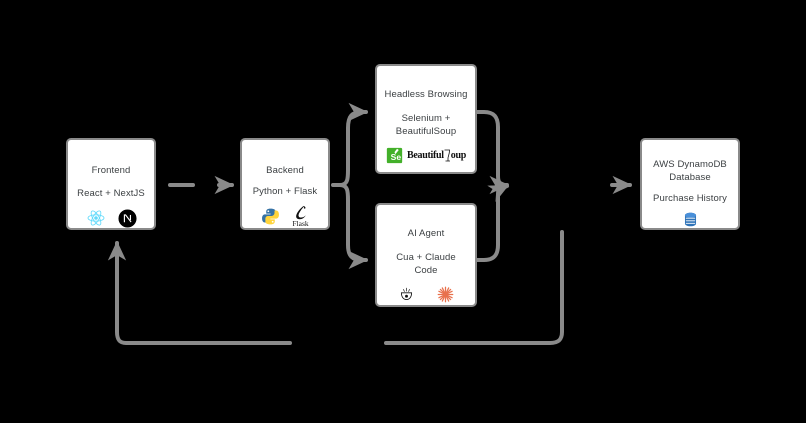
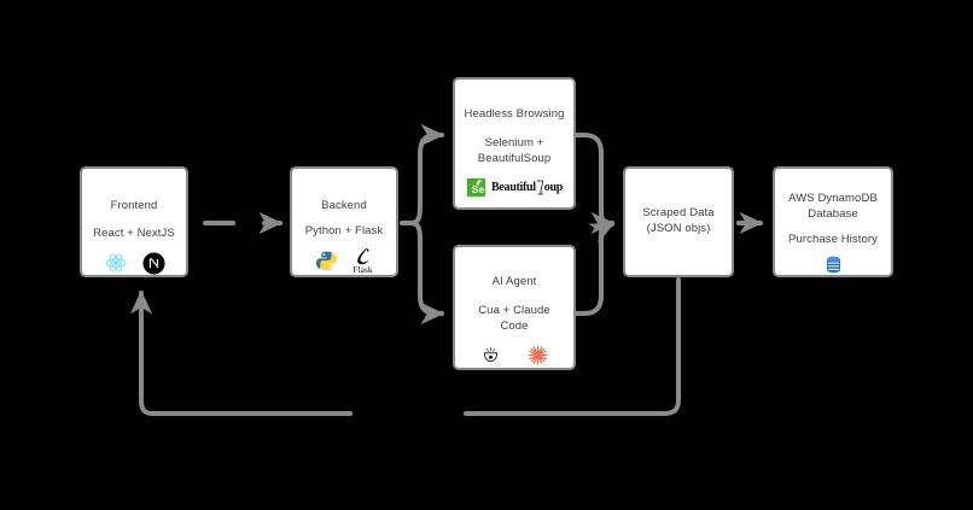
  Frontend
  React + NextJS
  Backend
  Python + Flask
  Flask
  Headless Browsing
  Selenium +
  BeautifulSoup
  Se
  Beautiful
  oup
  AI Agent
  Cua + Claude
  Code
+ Scraped Data
+ (JSON objs)
  AWS DynamoDB
  Database
  Purchase History
